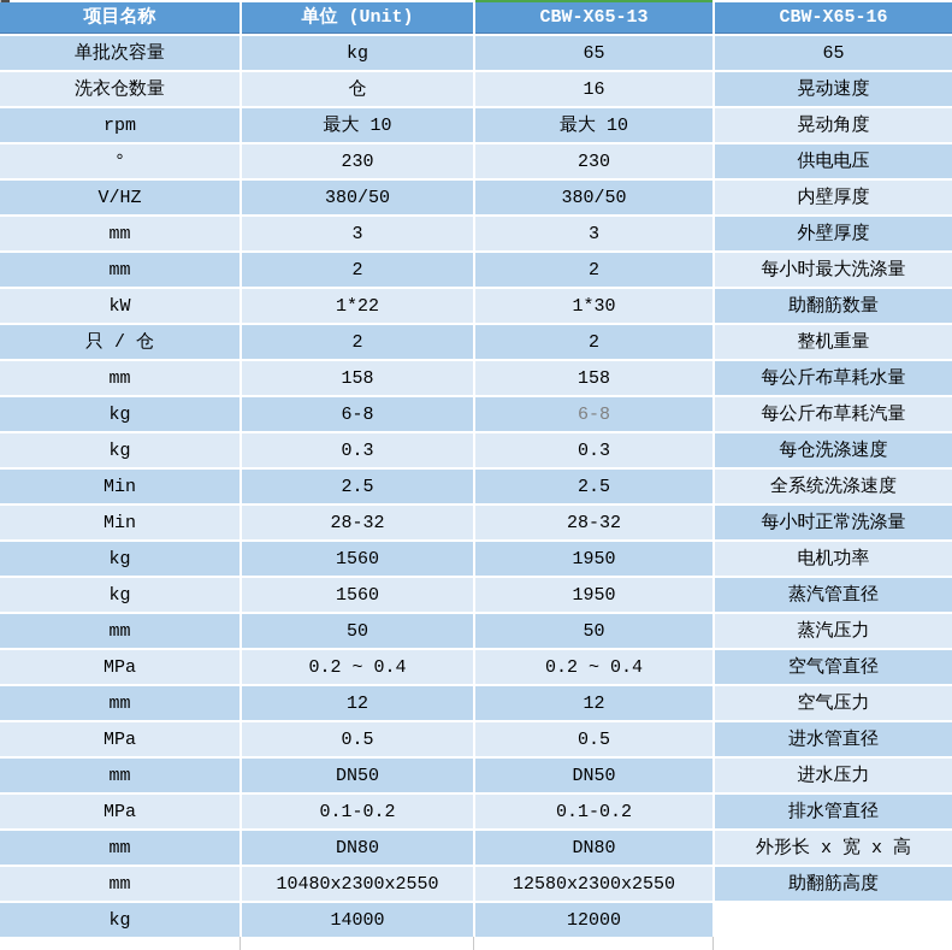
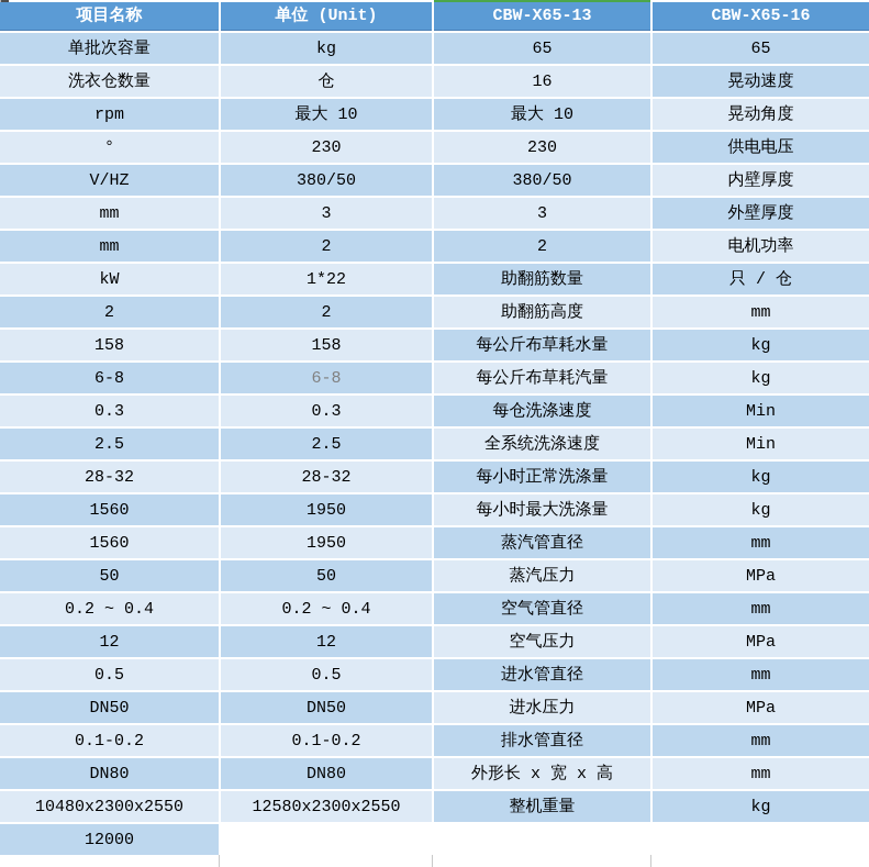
  项目名称
  单位 (Unit)
  CBW-X65-13
  CBW-X65-16
  单批次容量
  kg
  65
  65
  洗衣仓数量
  仓
  16
  晃动速度
  rpm
  最大 10
  最大 10
  晃动角度
  °
  230
  230
  供电电压
  V/HZ
  380/50
  380/50
  内壁厚度
  mm
  3
  3
  外壁厚度
  mm
  2
  2
- 每小时最大洗涤量
+ 电机功率
  kW
  1*22
- 1*30
  助翻筋数量
  只 / 仓
  2
  2
- 整机重量
+ 助翻筋高度
  mm
  158
  158
  每公斤布草耗水量
  kg
  6-8
  6-8
  每公斤布草耗汽量
  kg
  0.3
  0.3
  每仓洗涤速度
  Min
  2.5
  2.5
  全系统洗涤速度
  Min
  28-32
  28-32
  每小时正常洗涤量
  kg
  1560
  1950
- 电机功率
+ 每小时最大洗涤量
  kg
  1560
  1950
  蒸汽管直径
  mm
  50
  50
  蒸汽压力
  MPa
  0.2 ~ 0.4
  0.2 ~ 0.4
  空气管直径
  mm
  12
  12
  空气压力
  MPa
  0.5
  0.5
  进水管直径
  mm
  DN50
  DN50
  进水压力
  MPa
  0.1-0.2
  0.1-0.2
  排水管直径
  mm
  DN80
  DN80
  外形长 x 宽 x 高
  mm
  10480x2300x2550
  12580x2300x2550
- 助翻筋高度
+ 整机重量
  kg
- 14000
  12000
